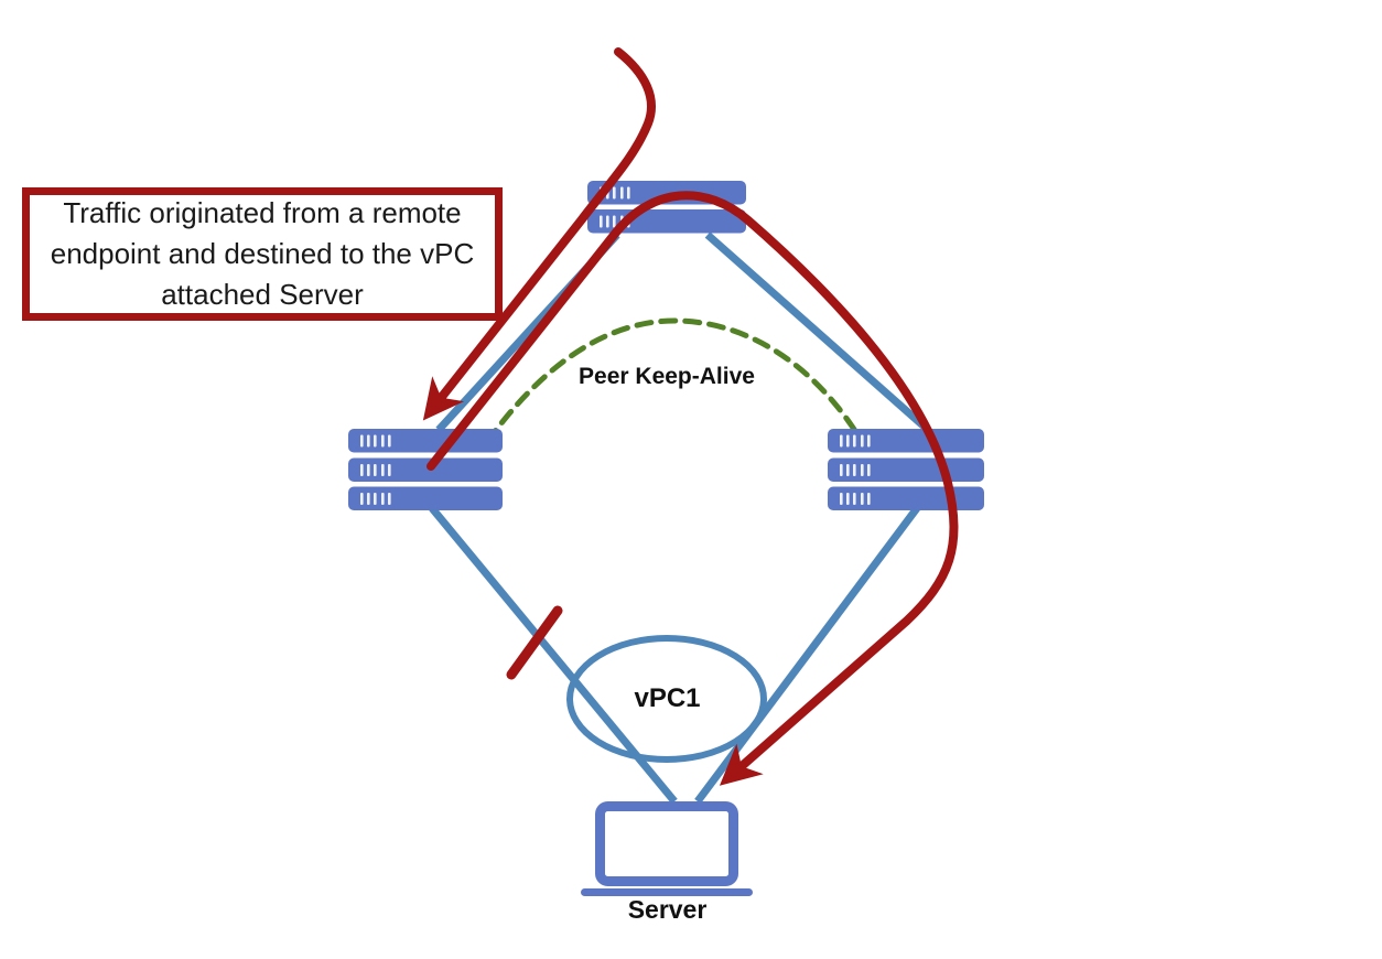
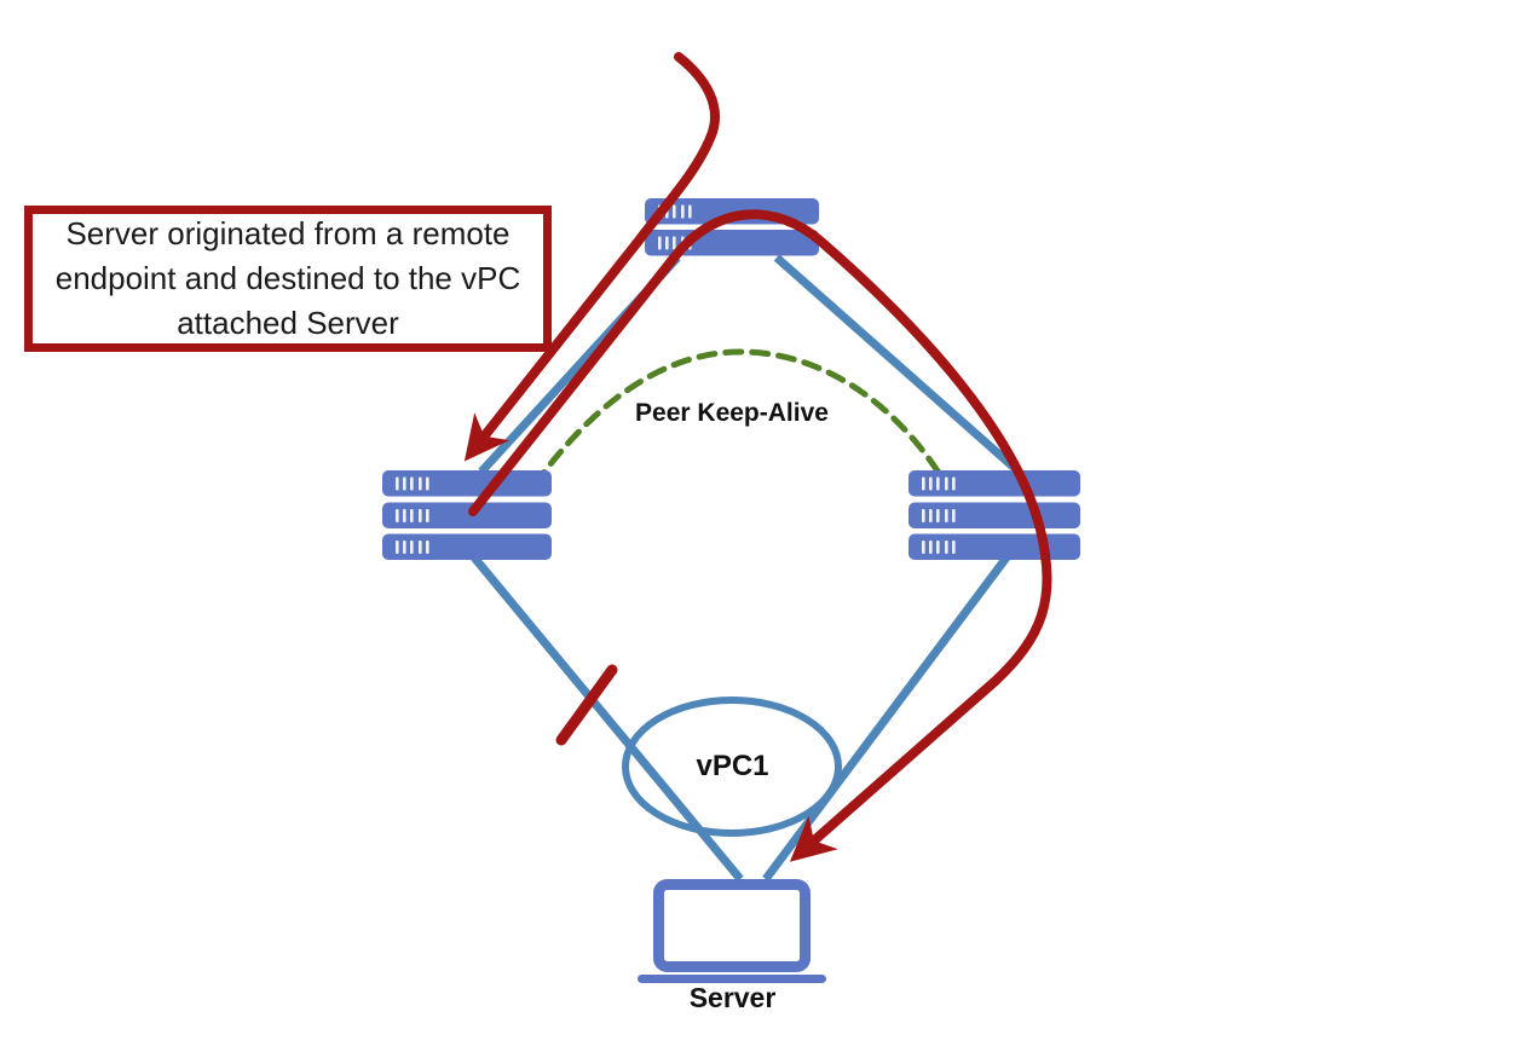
- Traffic originated from a remote endpoint and destined to the vPC attached Server
+ Server originated from a remote endpoint and destined to the vPC attached Server
  Peer Keep-Alive
  vPC1
  Server
